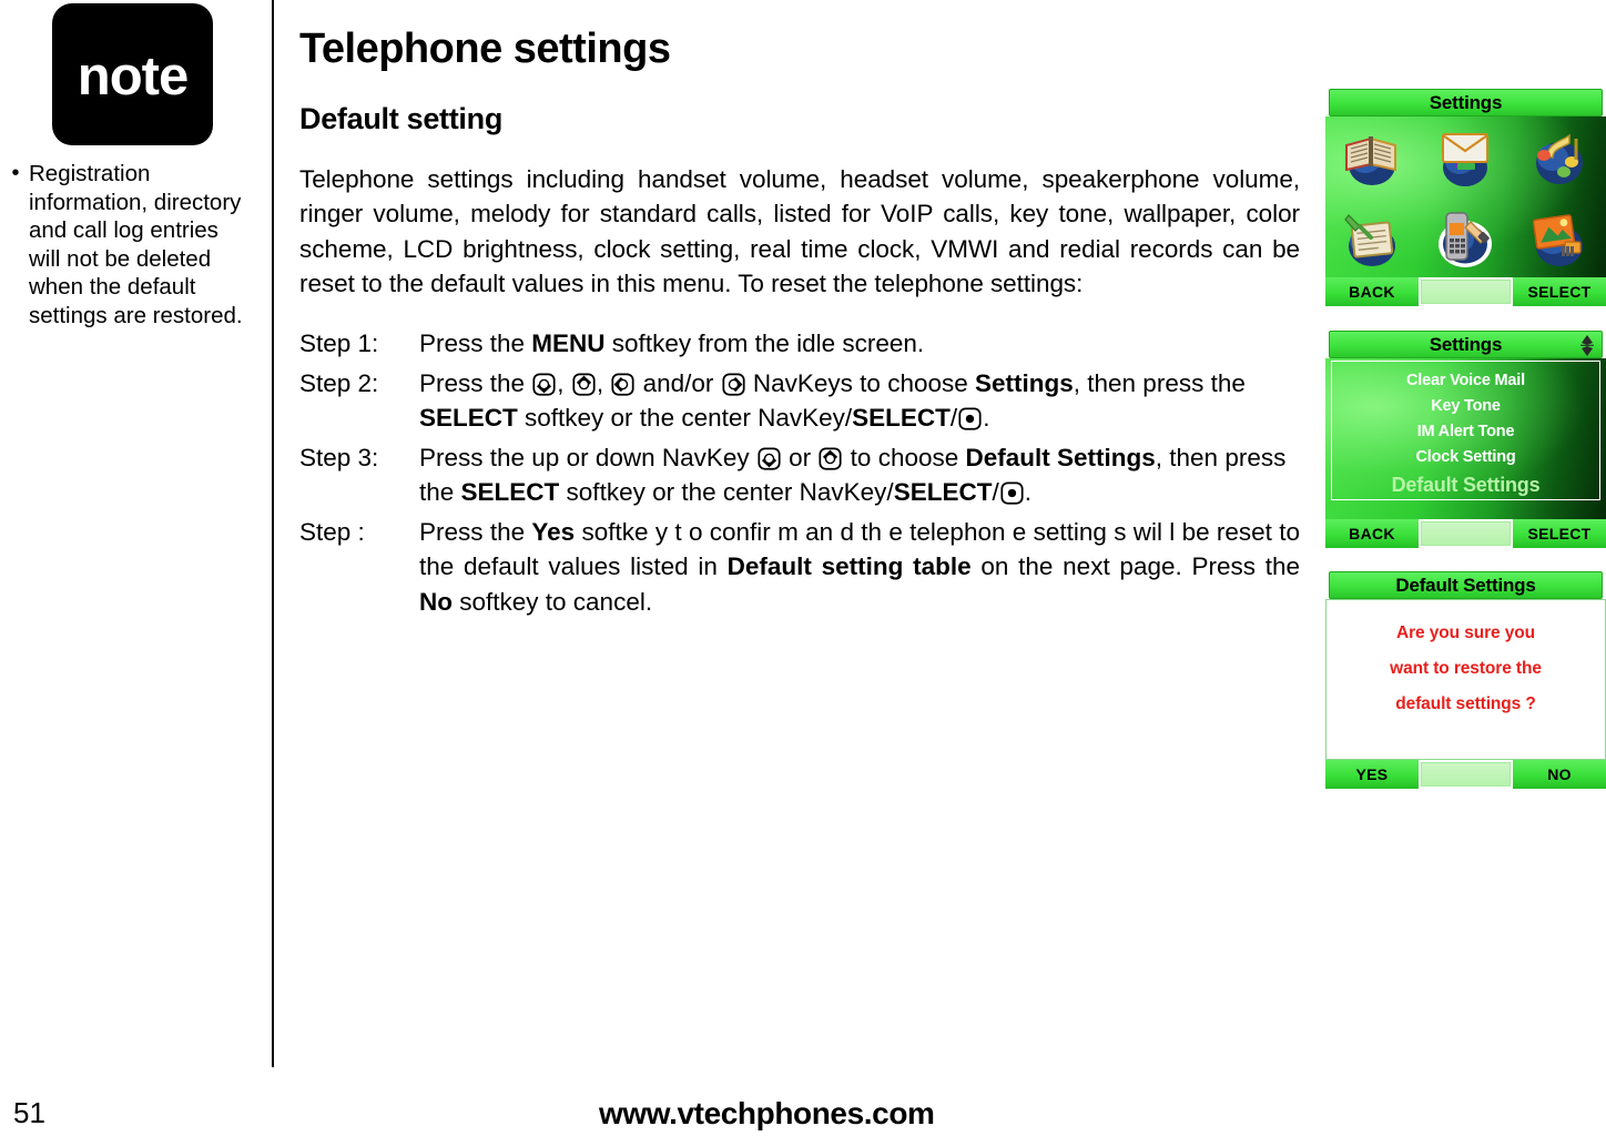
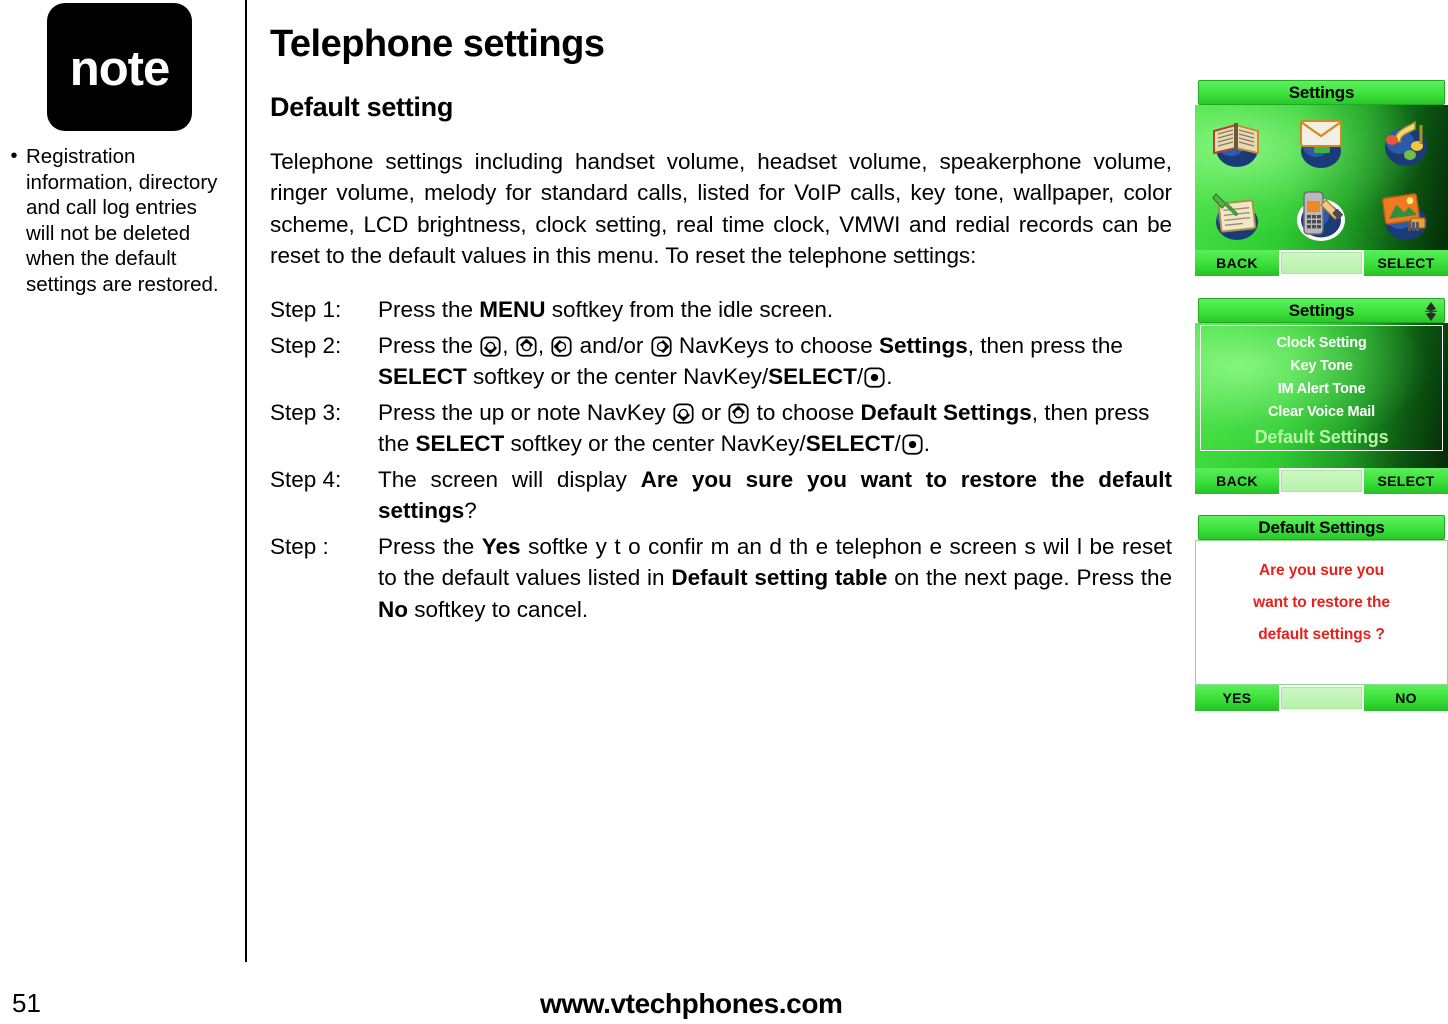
  note
  •
  Registration information, directory and call log entries will not be deleted when the default settings are restored.
  Telephone settings
  Default setting
  Telephone settings including handset volume, headset volume, speakerphone volume, ringer volume, melody for standard calls, listed for VoIP calls, key tone, wallpaper, color scheme, LCD brightness, clock setting, real time clock, VMWI and redial records can be reset to the default values in this menu. To reset the telephone settings:
  Step 1:
  Press the MENU softkey from the idle screen.
  Step 2:
  Press the , , and/or NavKeys to choose Settings, then press the SELECT softkey or the center NavKey/SELECT/ .
  Step 3:
- Press the up or down NavKey or to choose Default Settings, then press the SELECT softkey or the center NavKey/SELECT/ .
+ Press the up or note NavKey or to choose Default Settings, then press the SELECT softkey or the center NavKey/SELECT/ .
+ Step 4:
+ The screen will display Are you sure you want to restore the default settings?
  Step :
- Press the Yes softke y t o confir m an d th e telephon e setting s wil l be reset to the default values listed in Default setting table on the next page. Press the No softkey to cancel.
+ Press the Yes softke y t o confir m an d th e telephon e screen s wil l be reset to the default values listed in Default setting table on the next page. Press the No softkey to cancel.
  Settings
  BACK
  SELECT
  Settings
- Clear Voice Mail
+ Clock Setting
  Key Tone
  IM Alert Tone
- Clock Setting
+ Clear Voice Mail
  Default Settings
  BACK
  SELECT
  Default Settings
  Are you sure you
  want to restore the
  default settings ?
  YES
  NO
  51
  www.vtechphones.com
